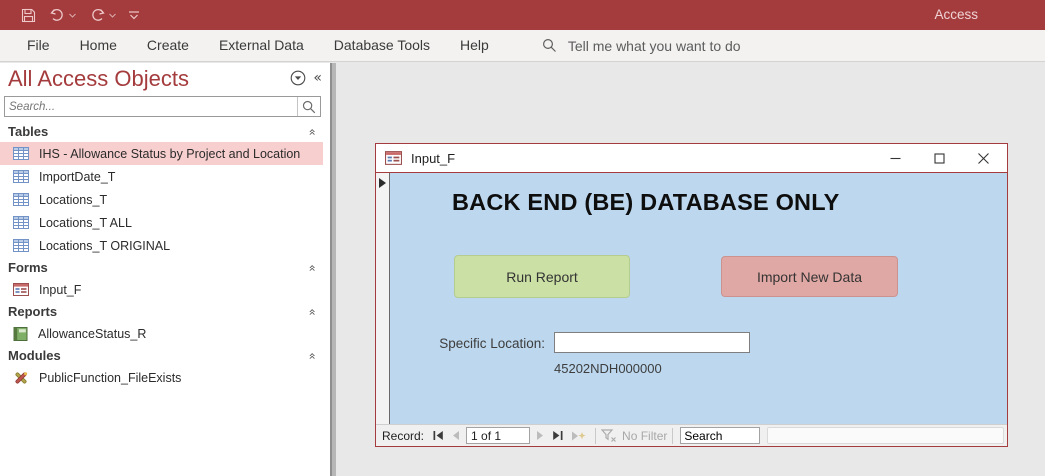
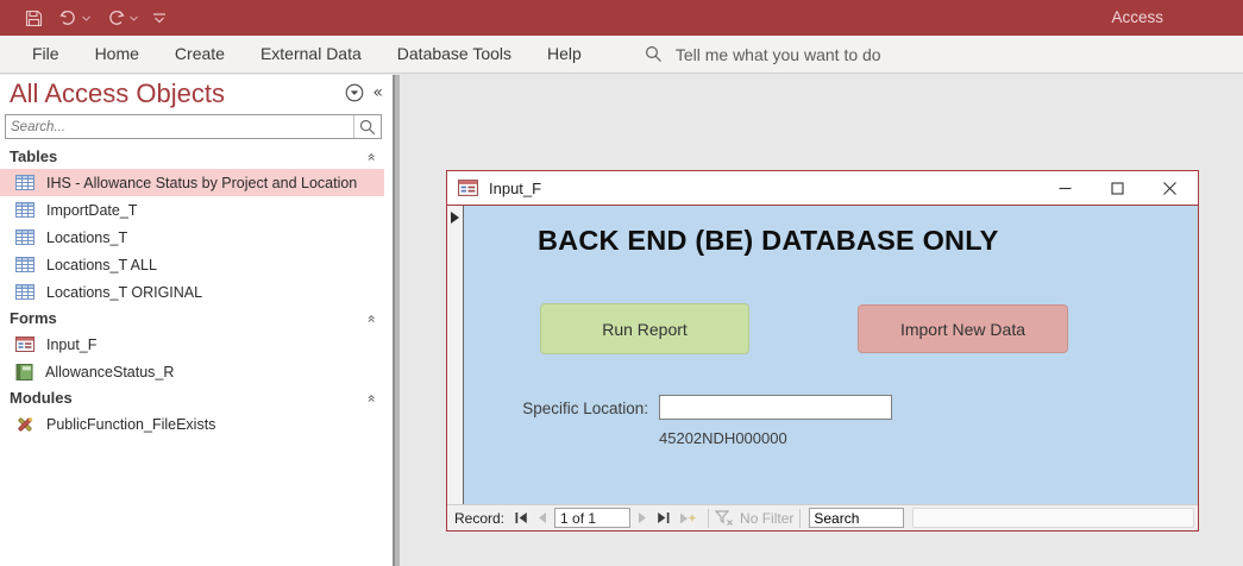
  Access
  File
  Home
  Create
  External Data
  Database Tools
  Help
  Tell me what you want to do
  All Access Objects
  «
  Search...
  Tables
  IHS - Allowance Status by Project and Location
  ImportDate_T
  Locations_T
  Locations_T ALL
  Locations_T ORIGINAL
  Forms
  Input_F
- Reports
  AllowanceStatus_R
  Modules
  PublicFunction_FileExists
  Input_F
  BACK END (BE) DATABASE ONLY
  Run Report
  Import New Data
  Specific Location:
  45202NDH000000
  Record:
  1 of 1
  No Filter
  Search
